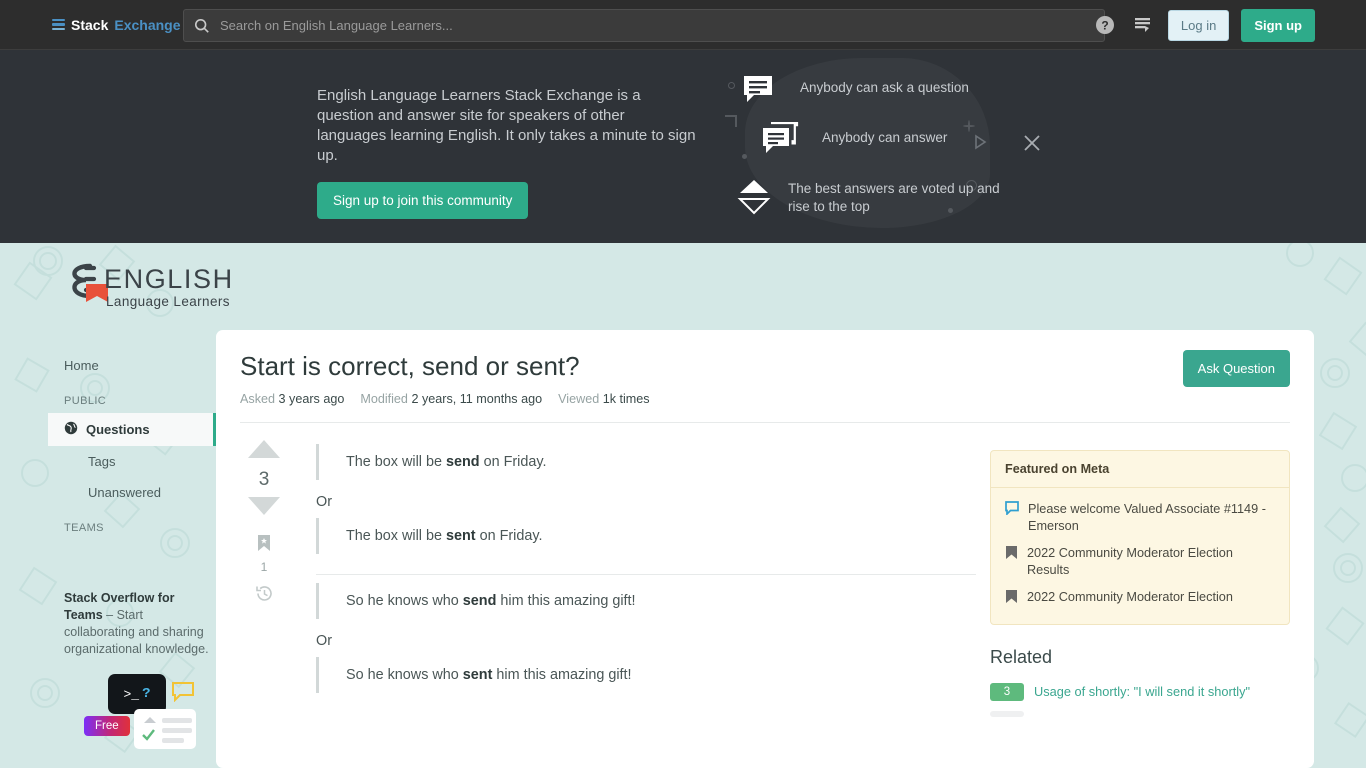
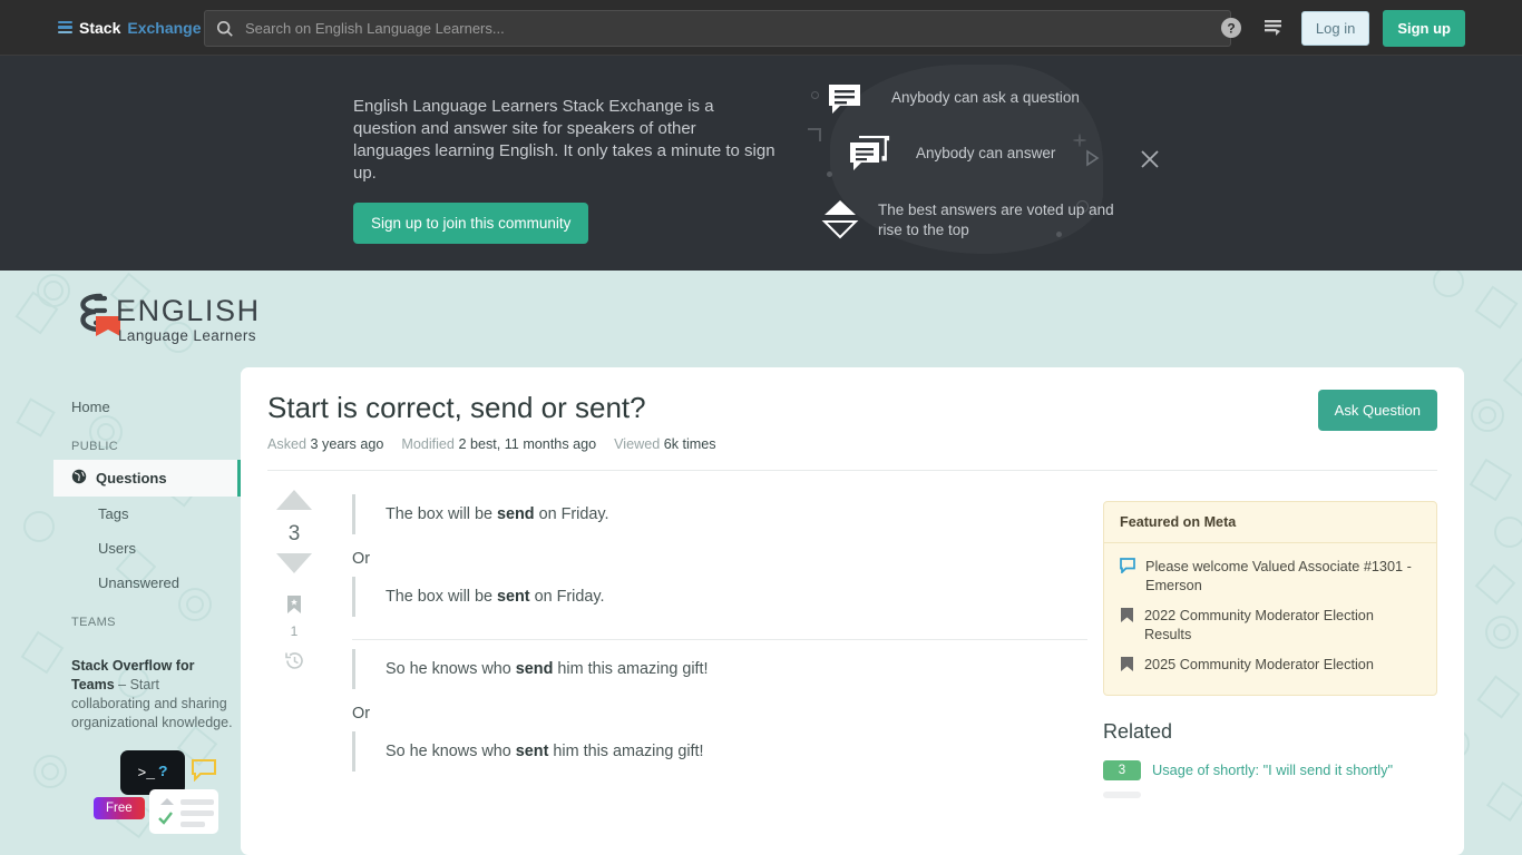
  Stack
  Exchange
  Search on English Language Learners...
  ?
  Log in
  Sign up
  English Language Learners Stack Exchange is a question and answer site for speakers of other languages learning English. It only takes a minute to sign up.
  Sign up to join this community
  Anybody can ask a question
  Anybody can answer
  The best answers are voted up and rise to the top
  ENGLISH
  Language Learners
  Home
  PUBLIC
  Questions
  Tags
+ Users
  Unanswered
  TEAMS
  Stack Overflow for Teams – Start collaborating and sharing organizational knowledge.
  >_
  ?
  Free
  Start is correct, send or sent?
  Ask Question
  Asked 3 years ago
- Modified 2 years, 11 months ago
+ Modified 2 best, 11 months ago
- Viewed 1k times
+ Viewed 6k times
  3
  1
  The box will be send on Friday.
  Or
  The box will be sent on Friday.
  So he knows who send him this amazing gift!
  Or
  So he knows who sent him this amazing gift!
  Featured on Meta
- Please welcome Valued Associate #1149 - Emerson
+ Please welcome Valued Associate #1301 - Emerson
  2022 Community Moderator Election Results
- 2022 Community Moderator Election
+ 2025 Community Moderator Election
  Related
  3
  Usage of shortly: "I will send it shortly"
